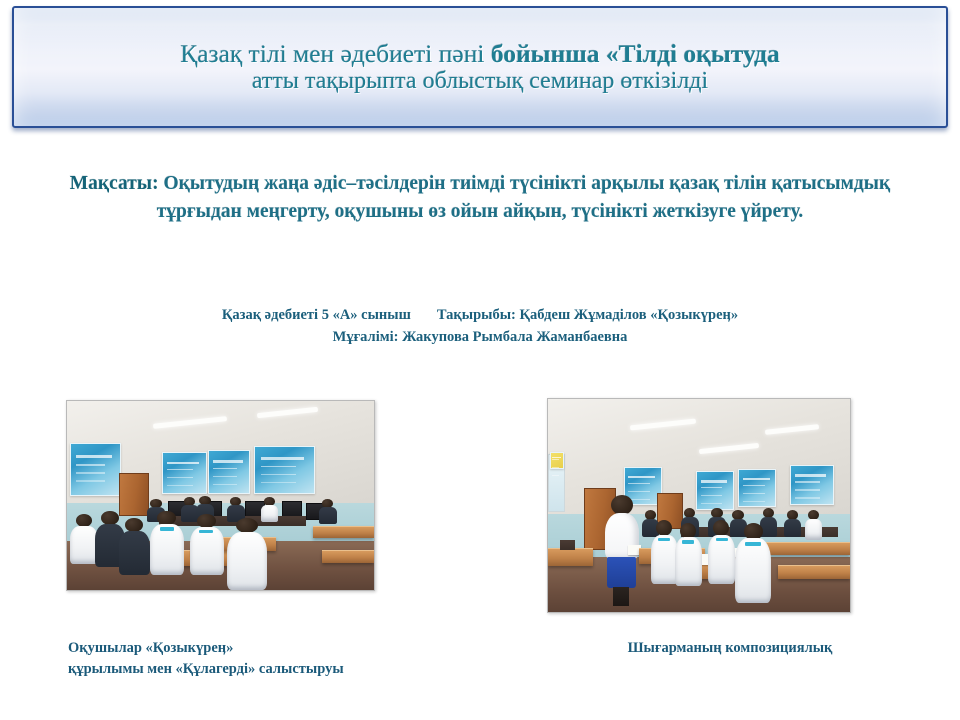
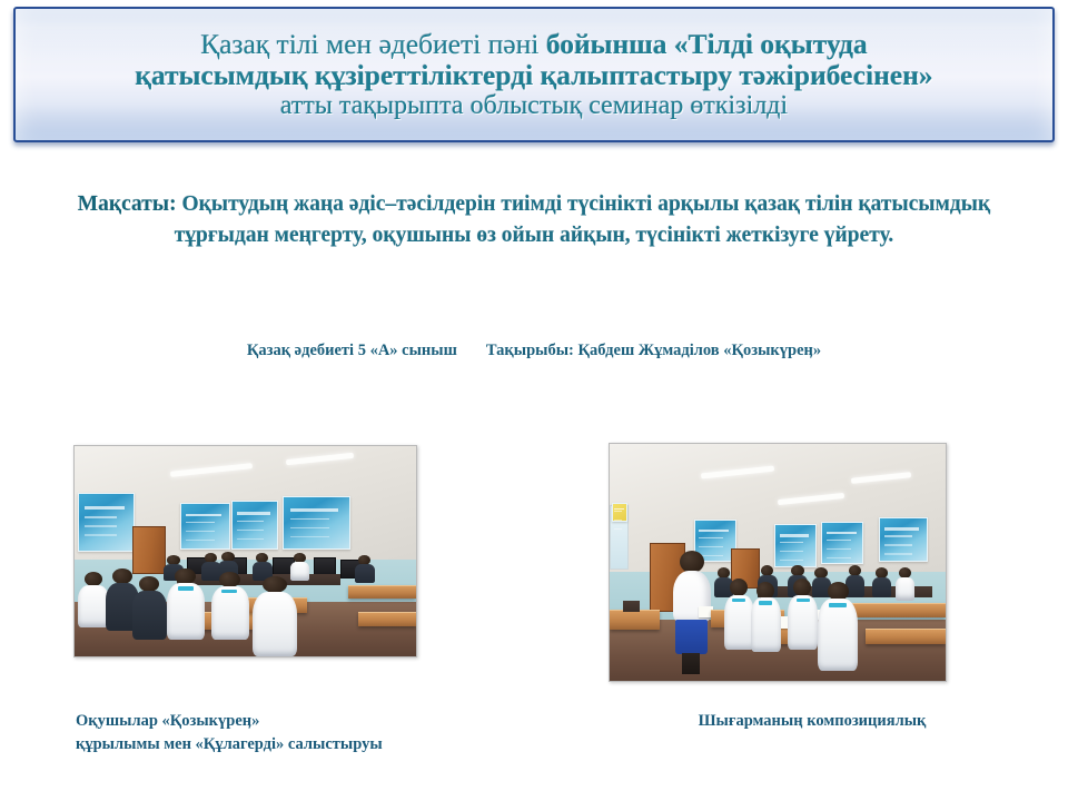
  Қазақ тілі мен әдебиеті пәні бойынша «Тілді оқытуда
+ қатысымдық құзіреттіліктерді қалыптастыру тәжірибесінен»
  атты тақырыпта облыстық семинар өткізілді
  Мақсаты: Оқытудың жаңа әдіс–тәсілдерін тиімді түсінікті арқылы қазақ тілін қатысымдық тұрғыдан меңгерту, оқушыны өз ойын айқын, түсінікті жеткізуге үйрету.
  Қазақ әдебиеті 5 «А» сыныш Тақырыбы: Қабдеш Жұмаділов «Қозыкүреӊ»
- Мұғалімі: Жакупова Рымбала Жаманбаевна
  Оқушылар «Қозыкүреӊ»
  құрылымы мен «Құлагерді» салыстыруы
  Шығарманың композициялық
